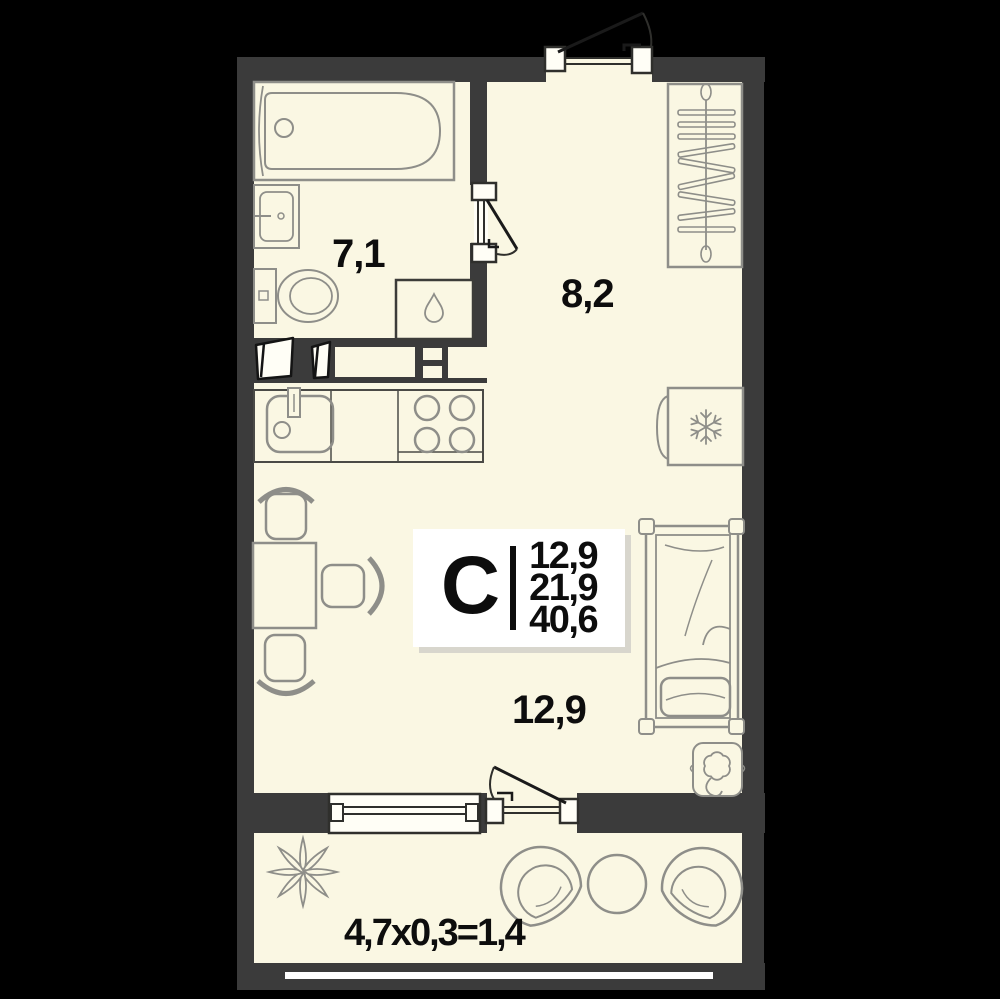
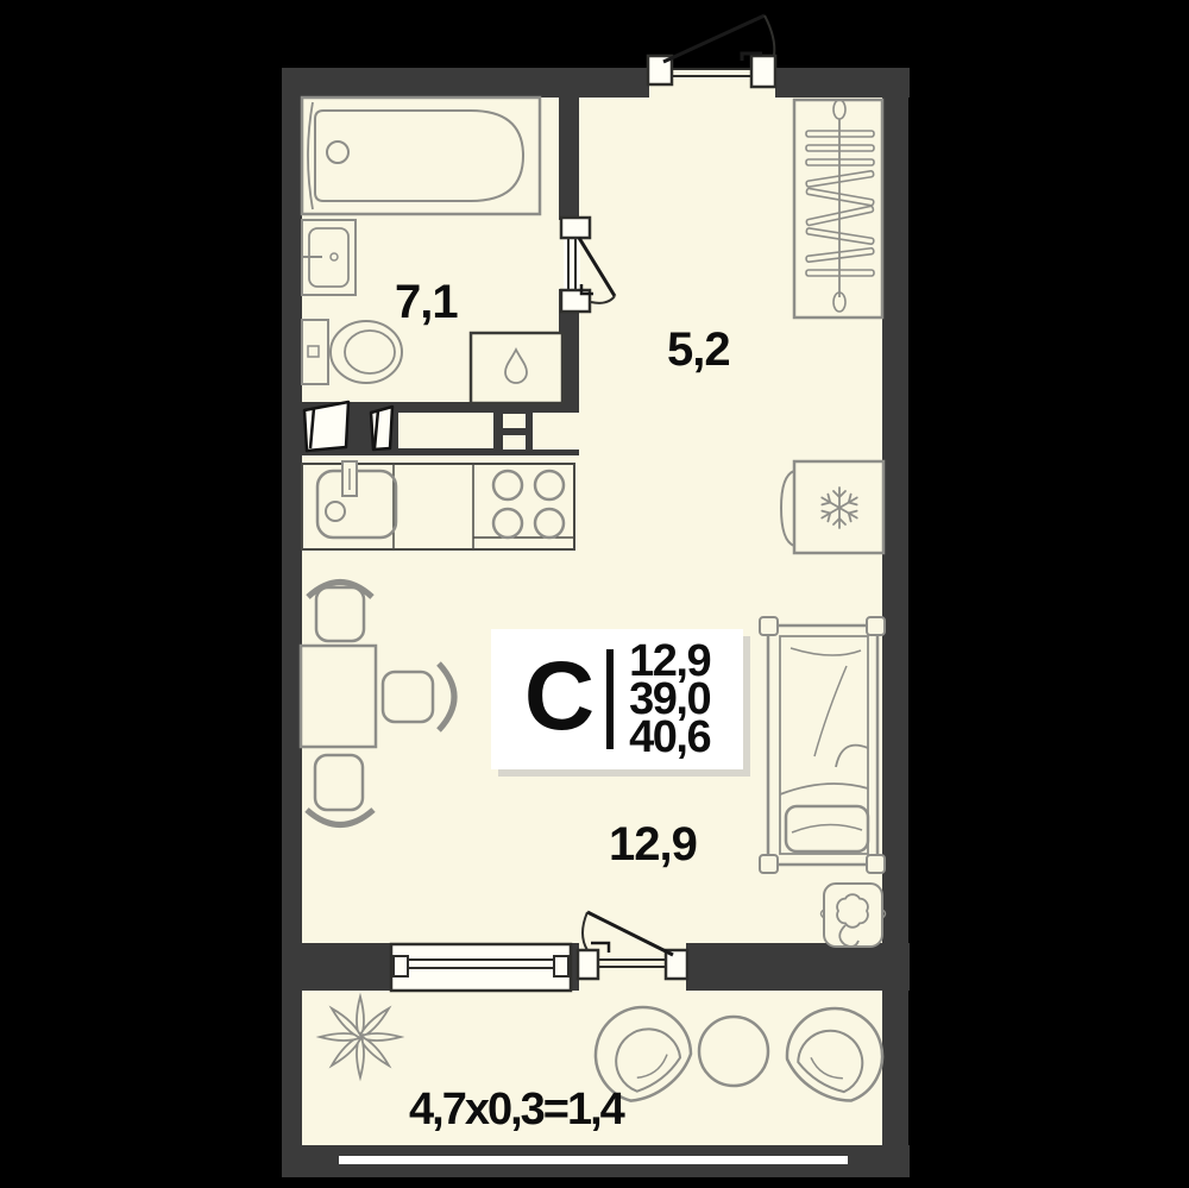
  7,1
- 8,2
+ 5,2
  12,9
  4,7x0,3=1,4
  С
  12,9
- 21,9
+ 39,0
  40,6
